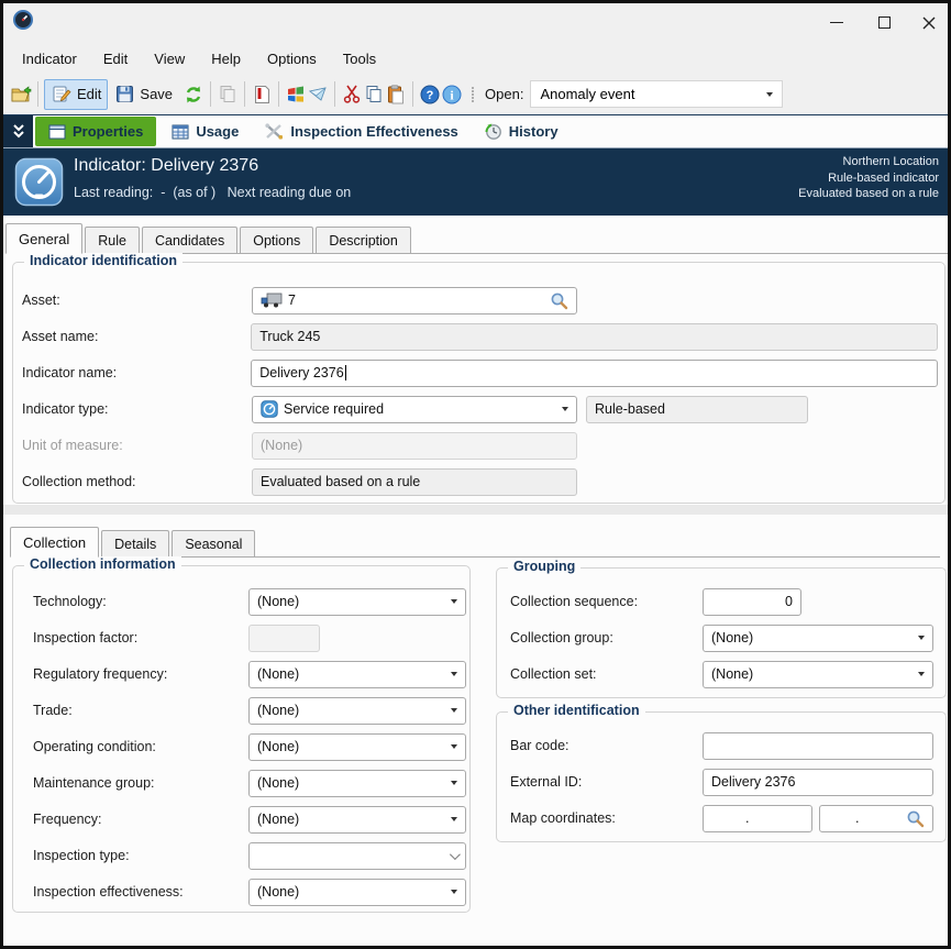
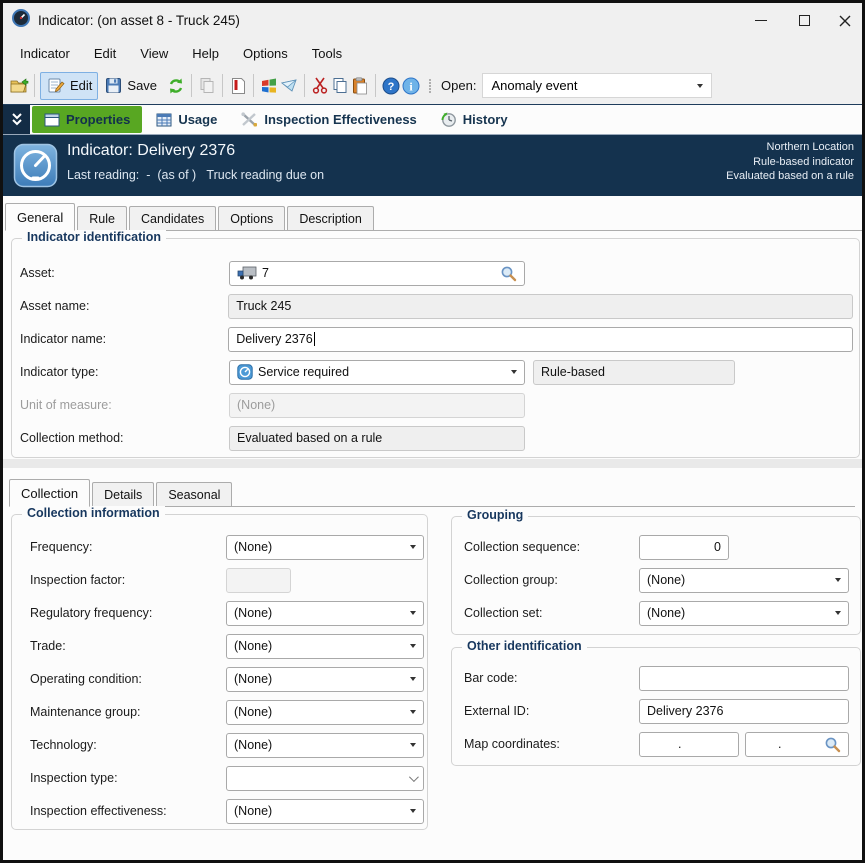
+ Indicator: (on asset 8 - Truck 245)
  Indicator
  Edit
  View
  Help
  Options
  Tools
  Edit
  Save
  ?
  i
  Open:
  Anomaly event
  Properties
  Usage
  Inspection Effectiveness
  History
  Indicator: Delivery 2376
- Last reading: - (as of ) Next reading due on
+ Last reading: - (as of ) Truck reading due on
  Northern Location
  Rule-based indicator
  Evaluated based on a rule
  General
  Rule
  Candidates
  Options
  Description
  Indicator identification
  Asset:
  7
  Asset name:
  Truck 245
  Indicator name:
  Delivery 2376
  Indicator type:
  Service required
  Rule-based
  Unit of measure:
  (None)
  Collection method:
  Evaluated based on a rule
  Collection
  Details
  Seasonal
  Collection information
- Technology:
+ Frequency:
  (None)
  Inspection factor:
  Regulatory frequency:
  (None)
  Trade:
  (None)
  Operating condition:
  (None)
  Maintenance group:
  (None)
- Frequency:
+ Technology:
  (None)
  Inspection type:
  Inspection effectiveness:
  (None)
  Grouping
  Collection sequence:
  0
  Collection group:
  (None)
  Collection set:
  (None)
  Other identification
  Bar code:
  External ID:
  Delivery 2376
  Map coordinates:
  .
  .
